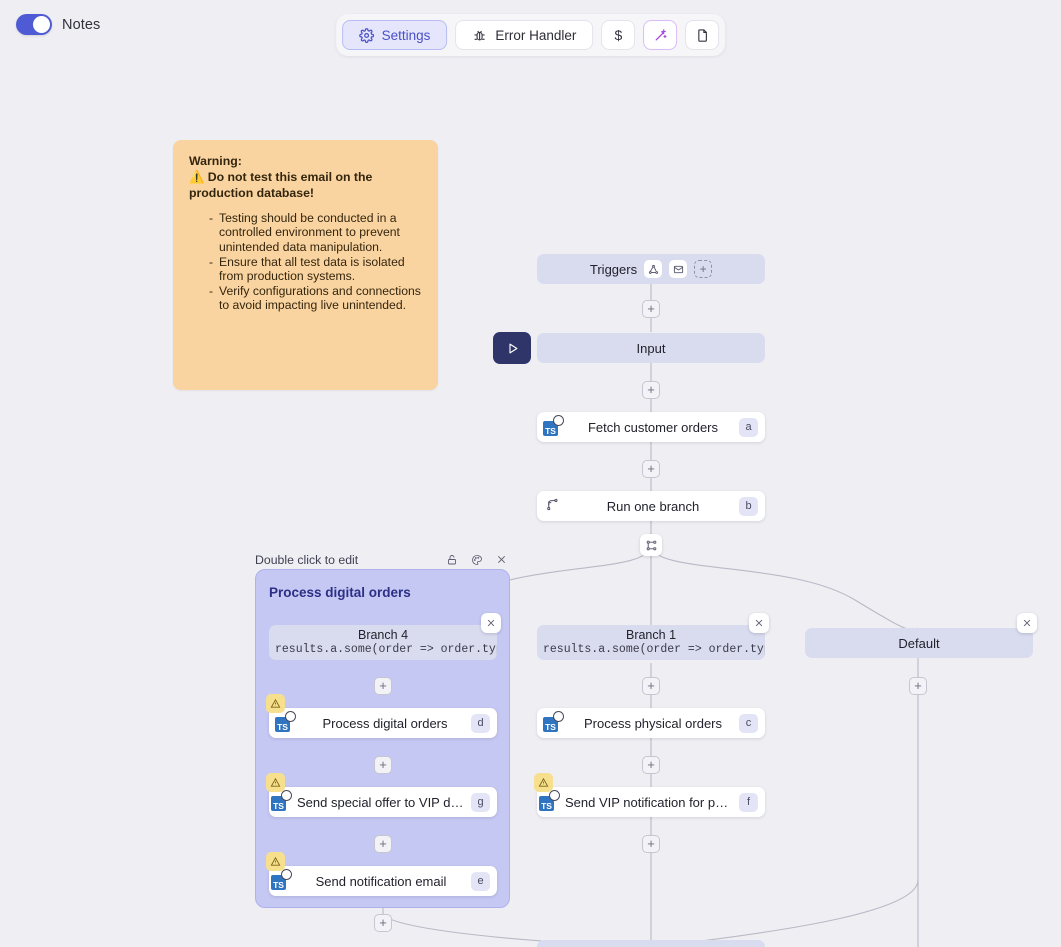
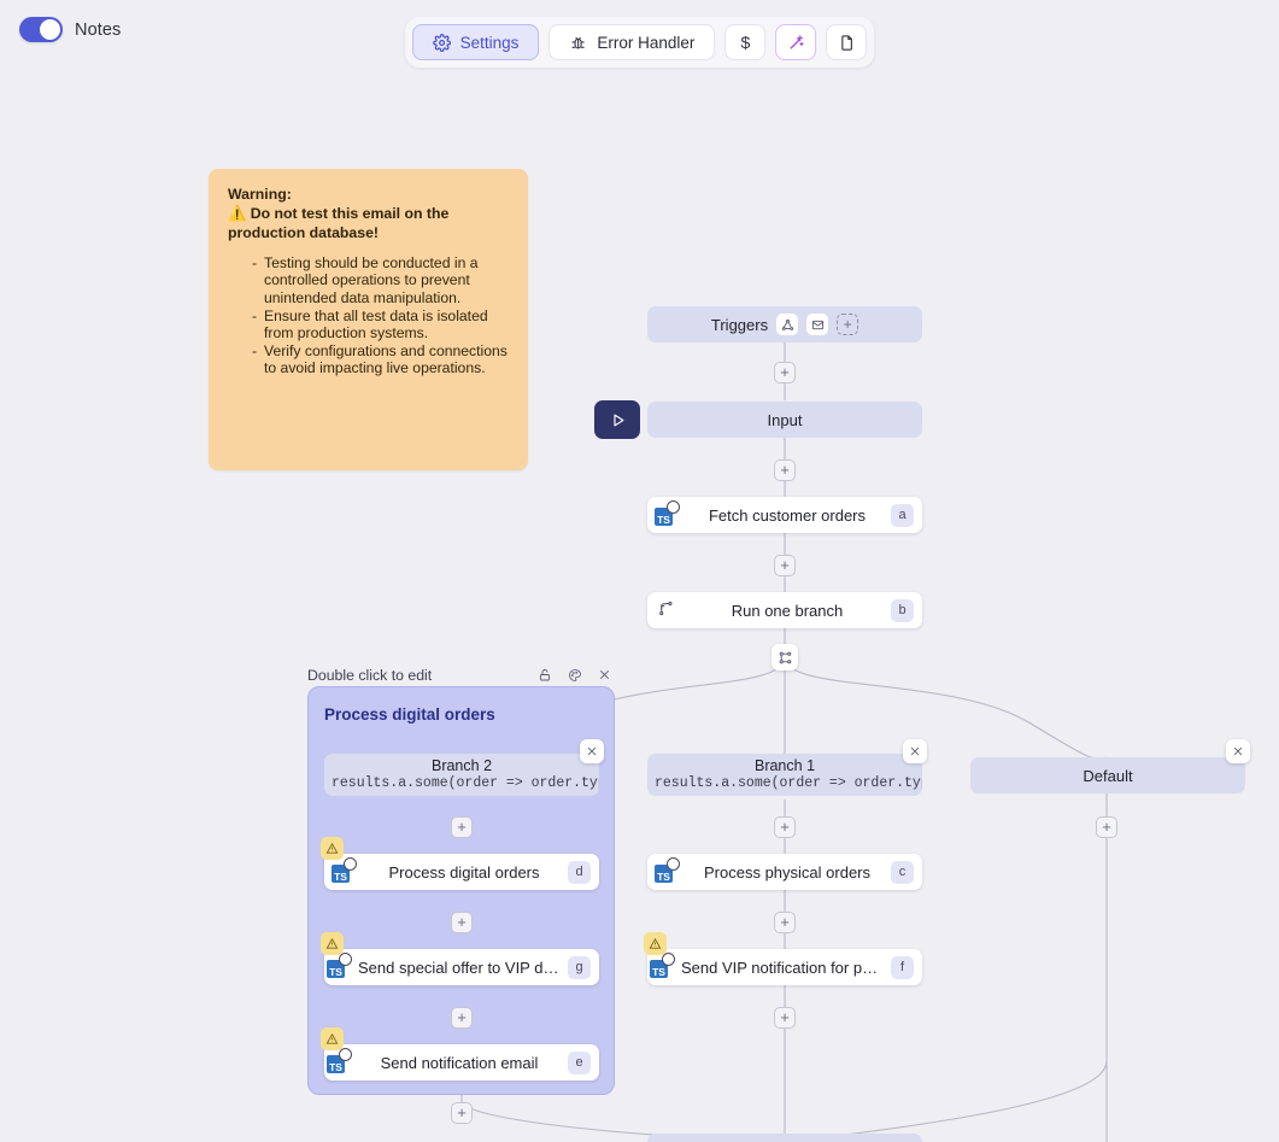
  Notes
  Settings
  Error Handler
  $
  Warning:
  ⚠️ Do not test this email on the production database!
- Testing should be conducted in a controlled environment to prevent unintended data manipulation.
+ Testing should be conducted in a controlled operations to prevent unintended data manipulation.
  Ensure that all test data is isolated from production systems.
- Verify configurations and connections to avoid impacting live unintended.
+ Verify configurations and connections to avoid impacting live operations.
  Triggers
  +
  Input
  TS
  Fetch customer orders
  a
  Run one branch
  b
  Double click to edit
  Process digital orders
- Branch 4
+ Branch 2
  results.a.some(order => order.ty
  TS
  Process digital orders
  d
  TS
  Send special offer to VIP digit
  g
  TS
  Send notification email
  e
  Branch 1
  results.a.some(order => order.ty
  TS
  Process physical orders
  c
  TS
  Send VIP notification for physi
  f
  Default
